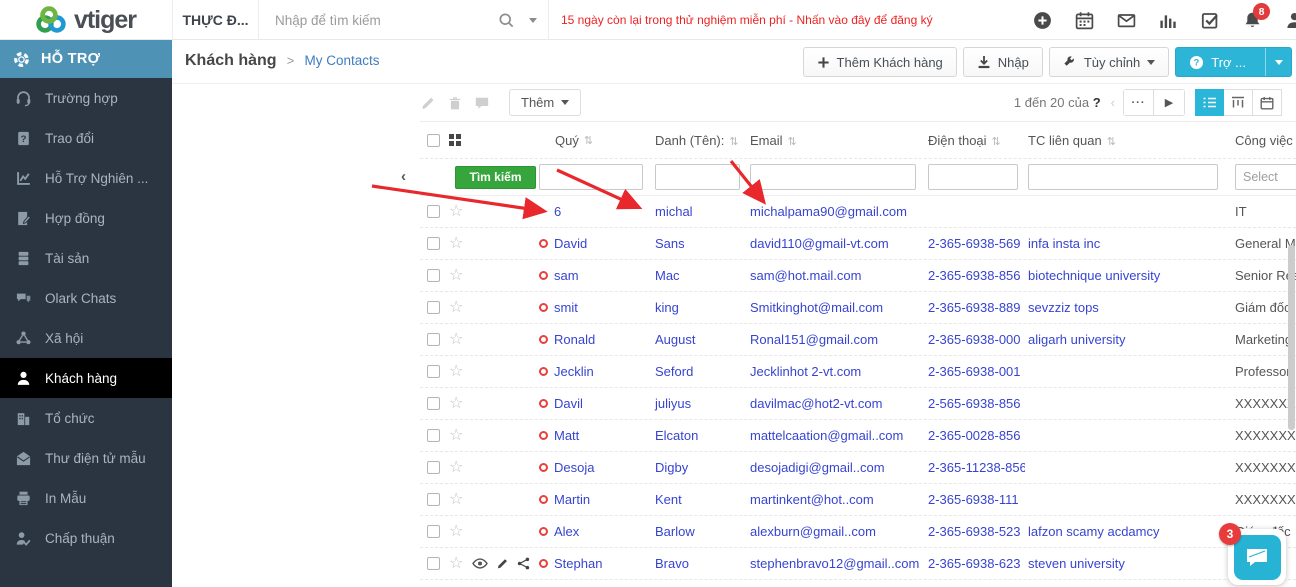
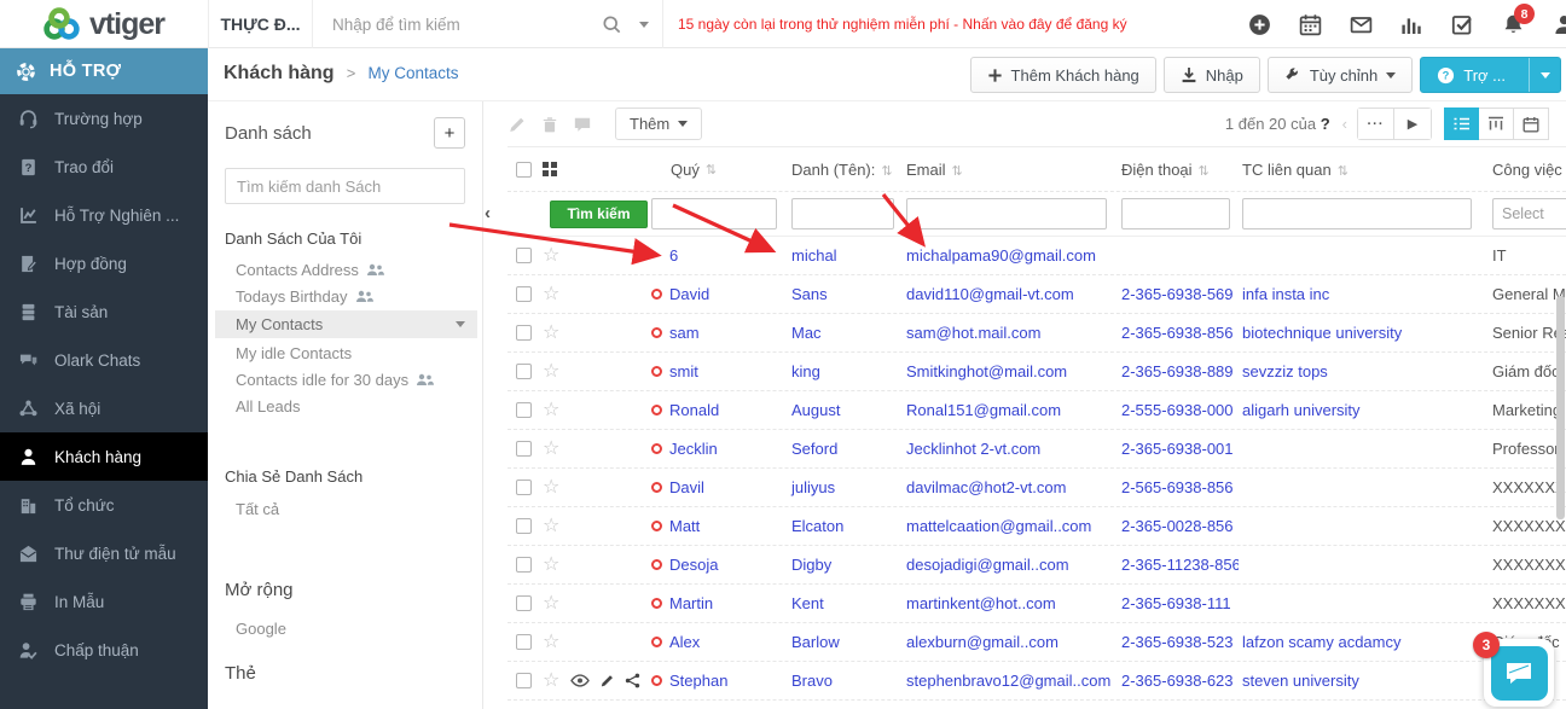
  vtiger
  THỰC Đ...
  Nhập để tìm kiếm
  15 ngày còn lại trong thử nghiệm miễn phí - Nhấn vào đây để đăng ký
  8
  HỖ TRỢ
  Trường hợp
  ?
  Trao đổi
  Hỗ Trợ Nghiên ...
  Hợp đồng
  Tài sản
  Olark Chats
  Xã hội
  Khách hàng
  Tổ chức
  Thư điện tử mẫu
  In Mẫu
  Chấp thuận
  Khách hàng > My Contacts
  Thêm Khách hàng
  Nhập
  Tùy chỉnh
  ?
  Trợ ...
+ Danh sách
+ +
+ Tìm kiếm danh Sách
+ Danh Sách Của Tôi
+ Contacts Address
+ Todays Birthday
+ My Contacts
+ My idle Contacts
+ Contacts idle for 30 days
+ All Leads
+ Chia Sẻ Danh Sách
+ Tất cả
+ Mở rộng
+ Google
+ Thẻ
  ‹
  Thêm
  1 đến 20 của ?
  ‹
  ···
  ▶
  Quý
  ⇅
  Danh (Tên): ⇅
  Email ⇅
  Điện thoại ⇅
  TC liên quan ⇅
  Công việc
  Tìm kiếm
  Select
  ☆
  6
  michal
  michalpama90@gmail.com
  IT
  ☆
  David
  Sans
  david110@gmail-vt.com
  2-365-6938-569
  infa insta inc
  General M
  ☆
  sam
  Mac
  sam@hot.mail.com
  2-365-6938-856
  biotechnique university
  Senior R
  ☆
  smit
  king
  Smitkinghot@mail.com
  2-365-6938-889
  sevzziz tops
  Giám đố
  ☆
  Ronald
  August
  Ronal151@gmail.com
- 2-365-6938-000
+ 2-555-6938-000
  aligarh university
  Marketin
  ☆
  Jecklin
  Seford
  Jecklinhot 2-vt.com
  2-365-6938-001
  Professo
  ☆
  Davil
  juliyus
  davilmac@hot2-vt.com
  2-565-6938-856
  XXXXXX
  ☆
  Matt
  Elcaton
  mattelcaation@gmail..com
  2-365-0028-856
  XXXXXXX
  ☆
  Desoja
  Digby
  desojadigi@gmail..com
  2-365-11238-856
  XXXXXXX
  ☆
  Martin
  Kent
  martinkent@hot..com
  2-365-6938-111
  XXXXXXX
  ☆
  Alex
  Barlow
  alexburn@gmail..com
  2-365-6938-523
  lafzon scamy acdamcy
  ☆
  Stephan
  Bravo
  stephenbravo12@gmail..com
  2-365-6938-623
  steven university
  3
